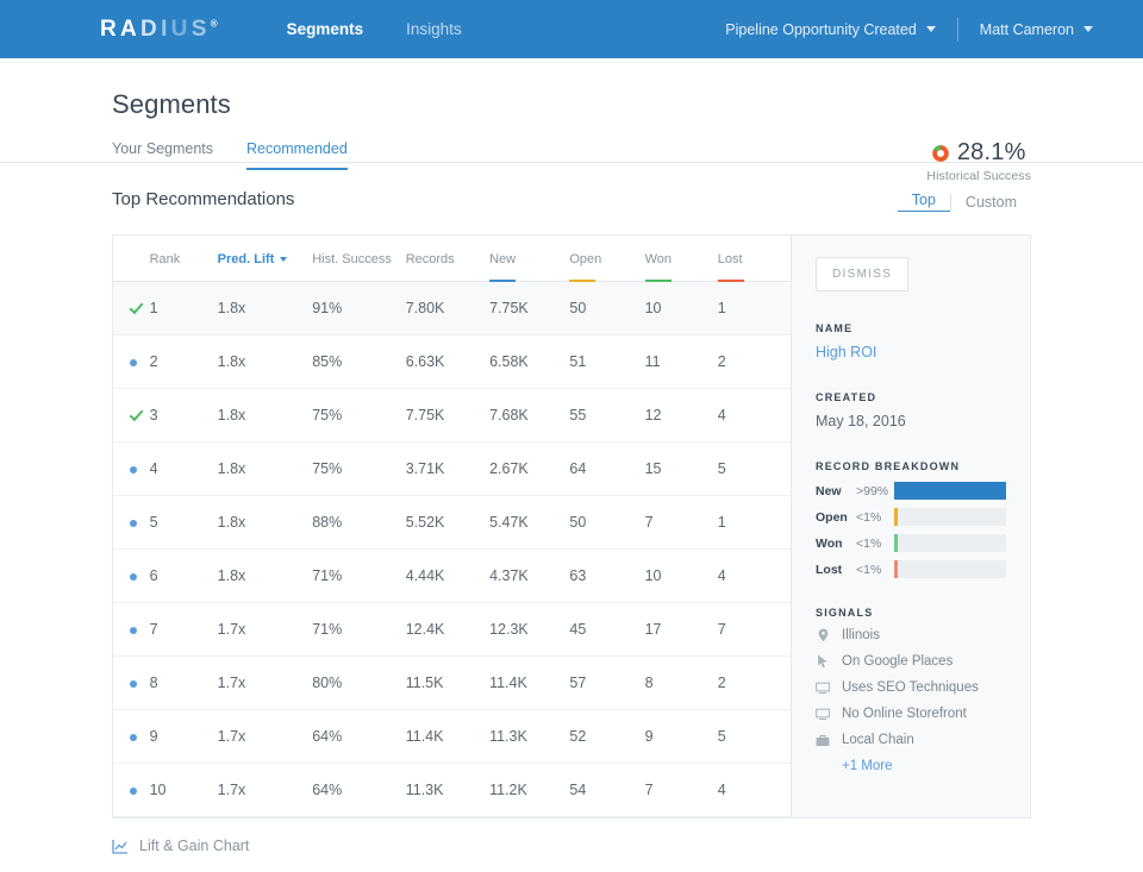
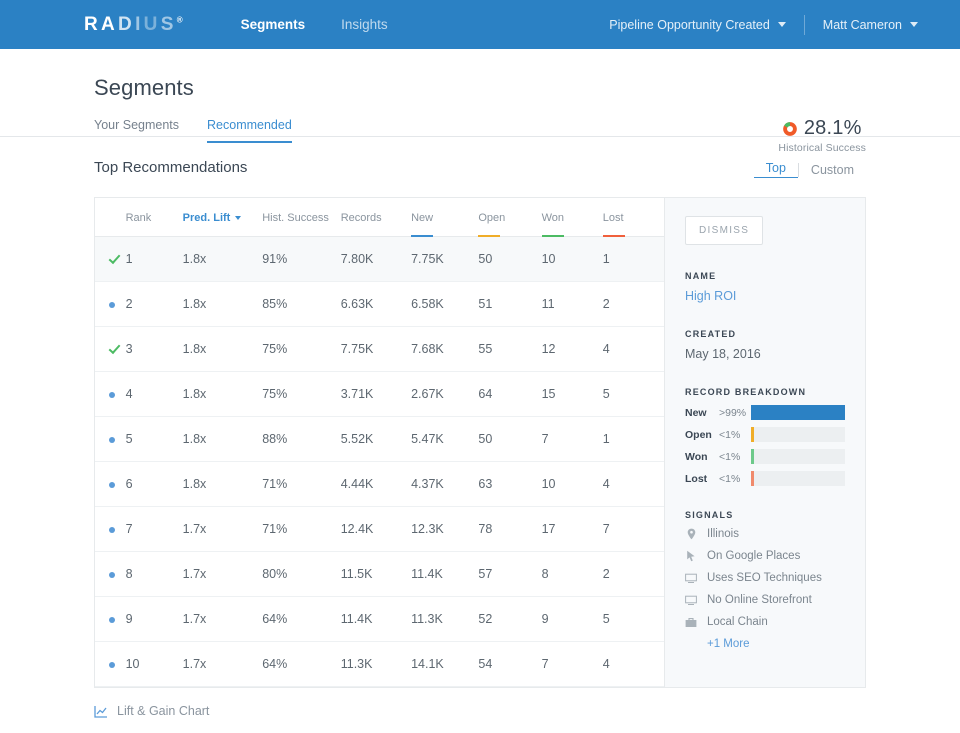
  RADIUS®
  Segments
  Insights
  Pipeline Opportunity Created
  Matt Cameron
  Segments
  Your Segments
  Recommended
  28.1%
  Historical Success
  Top Recommendations
  Top
  Custom
  	Rank	Pred. Lift	Hist. Success	Records	New	Open	Won	Lost
  	1	1.8x	91%	7.80K	7.75K	50	10	1
  	2	1.8x	85%	6.63K	6.58K	51	11	2
  	3	1.8x	75%	7.75K	7.68K	55	12	4
  	4	1.8x	75%	3.71K	2.67K	64	15	5
  	5	1.8x	88%	5.52K	5.47K	50	7	1
  	6	1.8x	71%	4.44K	4.37K	63	10	4
- 	7	1.7x	71%	12.4K	12.3K	45	17	7
+ 	7	1.7x	71%	12.4K	12.3K	78	17	7
  	8	1.7x	80%	11.5K	11.4K	57	8	2
  	9	1.7x	64%	11.4K	11.3K	52	9	5
- 	10	1.7x	64%	11.3K	11.2K	54	7	4
+ 	10	1.7x	64%	11.3K	14.1K	54	7	4
  DISMISS
  NAME
  High ROI
  CREATED
  May 18, 2016
  RECORD BREAKDOWN
  New
  >99%
  Open
  <1%
  Won
  <1%
  Lost
  <1%
  SIGNALS
  Illinois
  On Google Places
  Uses SEO Techniques
  No Online Storefront
  Local Chain
  +1 More
  Lift & Gain Chart
